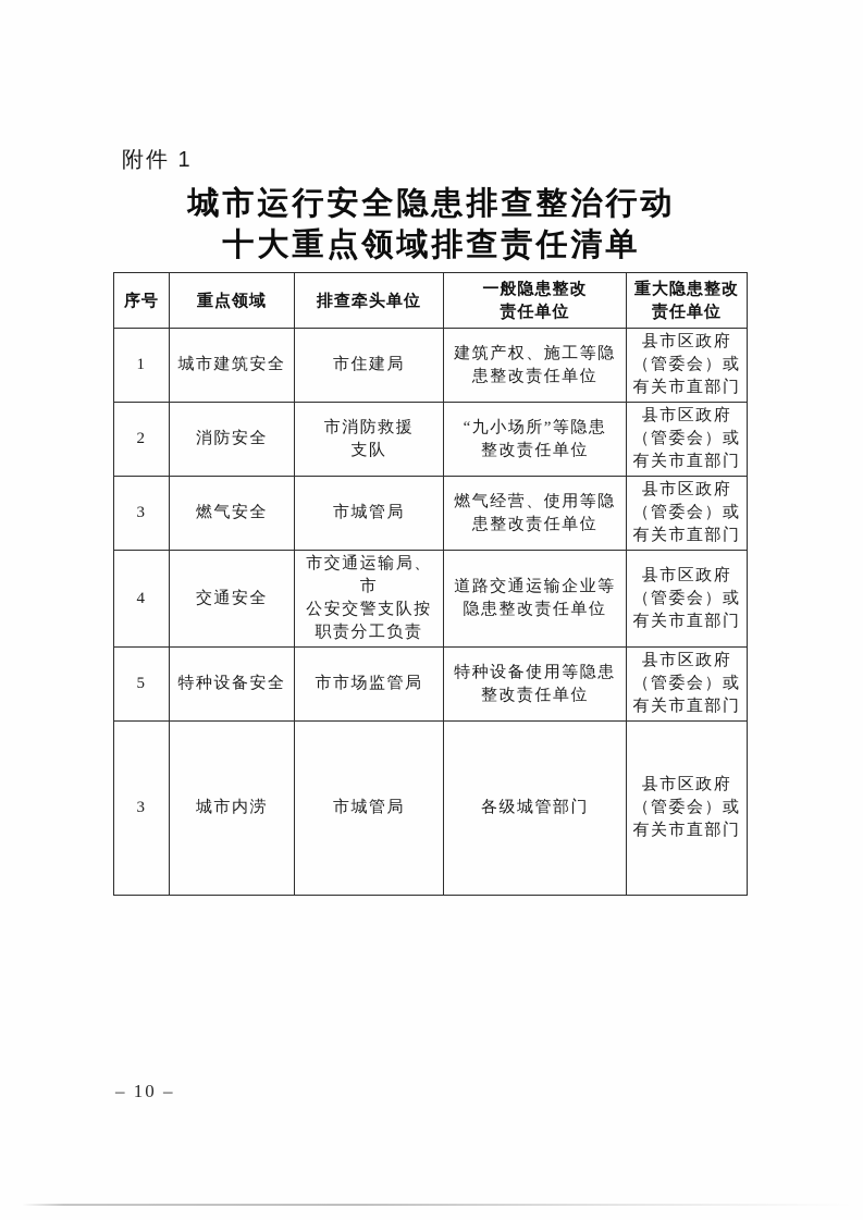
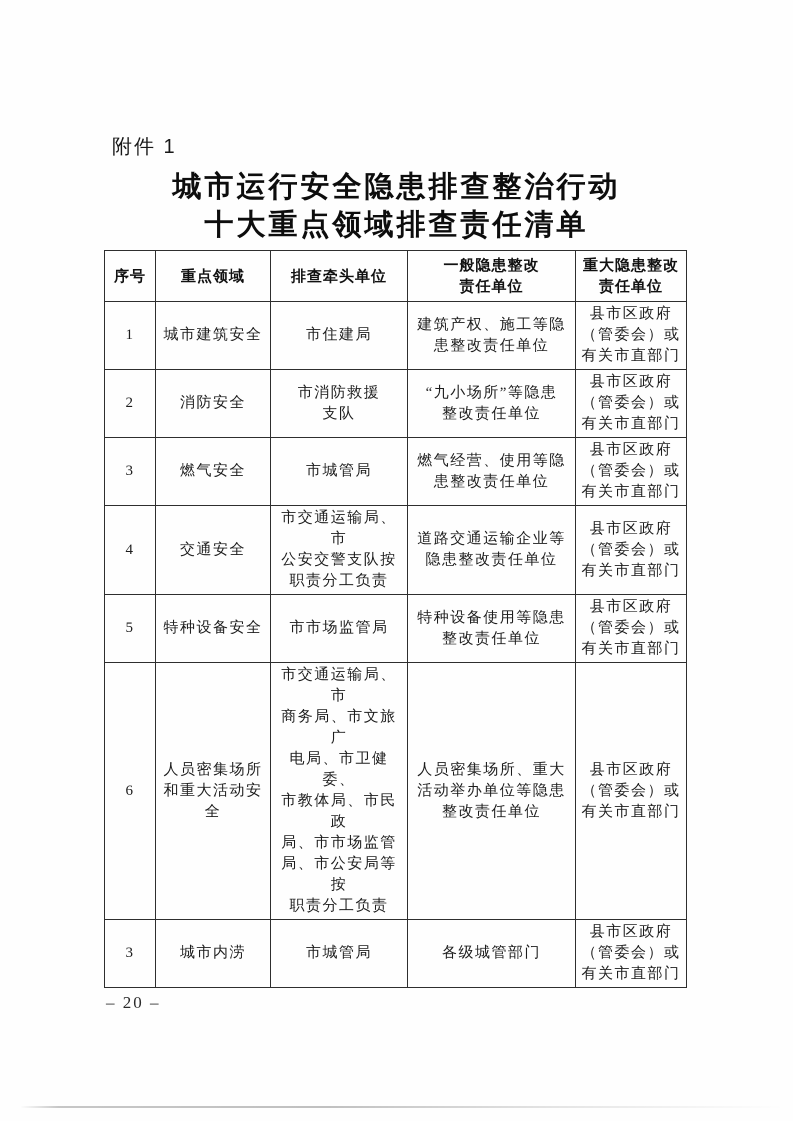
  附件 1
  城市运行安全隐患排查整治行动
  十大重点领域排查责任清单
  序号	重点领域	排查牵头单位	一般隐患整改 责任单位	重大隐患整改 责任单位
  1	城市建筑安全	市住建局	建筑产权、施工等隐 患整改责任单位	县市区政府 （管委会）或 有关市直部门
  2	消防安全	市消防救援 支队	“九小场所”等隐患 整改责任单位	县市区政府 （管委会）或 有关市直部门
  3	燃气安全	市城管局	燃气经营、使用等隐 患整改责任单位	县市区政府 （管委会）或 有关市直部门
  4	交通安全	市交通运输局、市 公安交警支队按 职责分工负责	道路交通运输企业等 隐患整改责任单位	县市区政府 （管委会）或 有关市直部门
  5	特种设备安全	市市场监管局	特种设备使用等隐患 整改责任单位	县市区政府 （管委会）或 有关市直部门
+ 6	人员密集场所 和重大活动安 全	市交通运输局、市 商务局、市文旅广 电局、市卫健委、 市教体局、市民政 局、市市场监管 局、市公安局等按 职责分工负责	人员密集场所、重大 活动举办单位等隐患 整改责任单位	县市区政府 （管委会）或 有关市直部门
  3	城市内涝	市城管局	各级城管部门	县市区政府 （管委会）或 有关市直部门
- – 10 –
+ – 20 –
